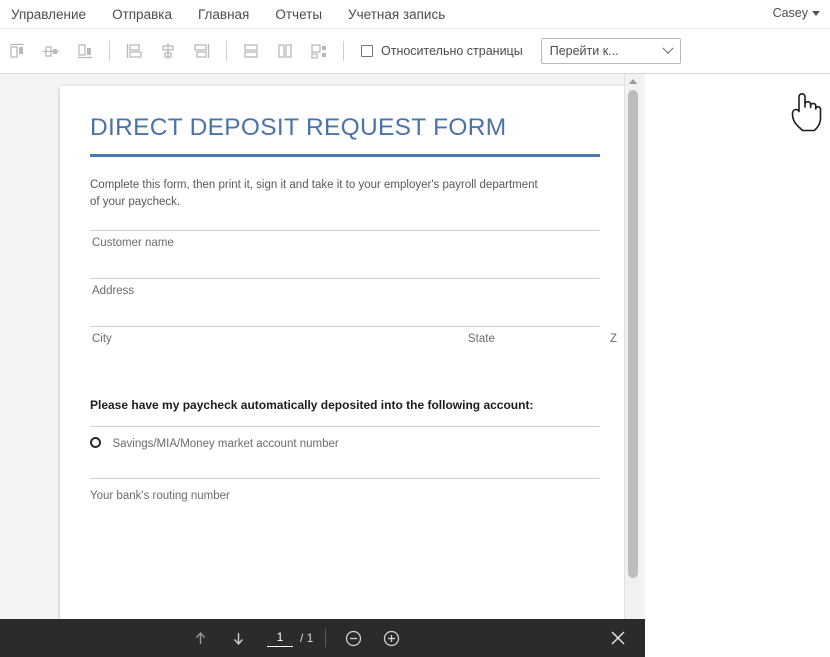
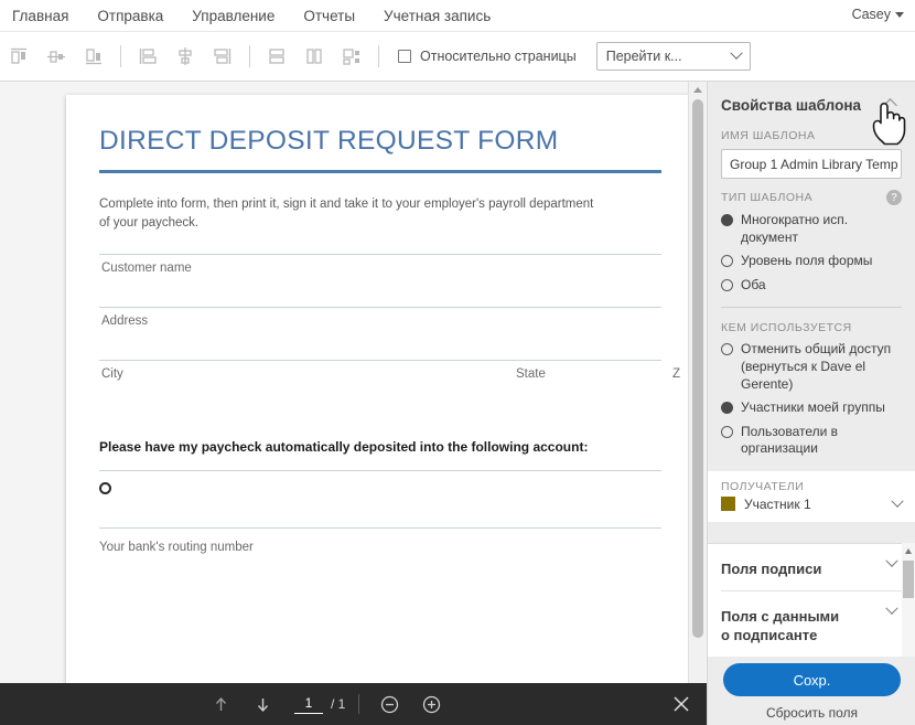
- Управление
+ Главная
  Отправка
- Главная
+ Управление
  Отчеты
  Учетная запись
  Casey
  Относительно страницы
  Перейти к...
  DIRECT DEPOSIT REQUEST FORM
- Complete this form, then print it, sign it and take it to your employer's payroll department
+ Complete into form, then print it, sign it and take it to your employer's payroll department
  of your paycheck.
  Customer name
  Address
  City
  State
  Z
  Please have my paycheck automatically deposited into the following account:
- Savings/MIA/Money market account number
  Your bank's routing number
  1
  / 1
+ Свойства шаблона
+ ИМЯ ШАБЛОНА
+ Group 1 Admin Library Temp
+ ТИП ШАБЛОНА
+ ?
+ Многократно исп. документ
+ Уровень поля формы
+ Оба
+ КЕМ ИСПОЛЬЗУЕТСЯ
+ Отменить общий доступ (вернуться к Dave el Gerente)
+ Участники моей группы
+ Пользователи в организации
+ ПОЛУЧАТЕЛИ
+ Участник 1
+ Поля подписи
+ Поля с данными о подписанте
+ Сохр.
+ Сбросить поля
